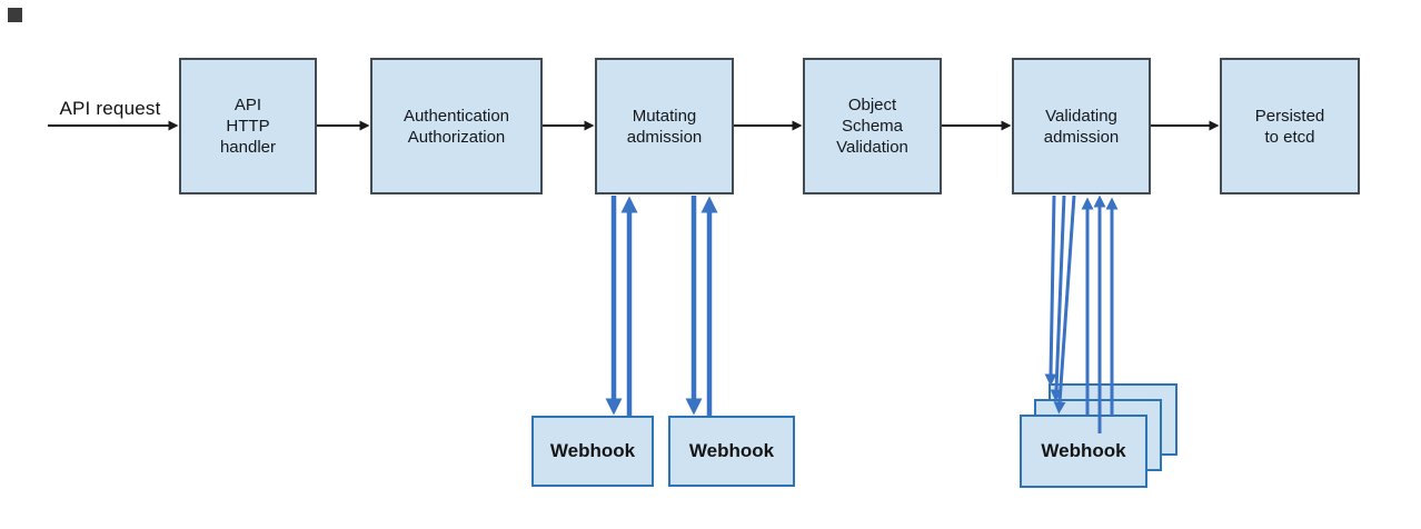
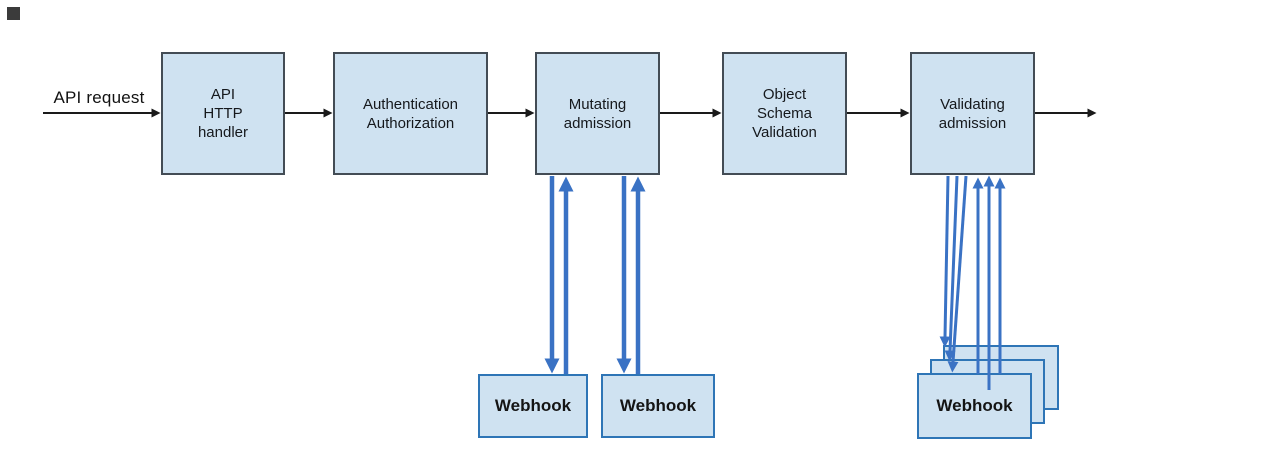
  API request
  API
  HTTP
  handler
  Authentication
  Authorization
  Mutating
  admission
  Object
  Schema
  Validation
  Validating
  admission
- Persisted
- to etcd
  Webhook
  Webhook
  Webhook
